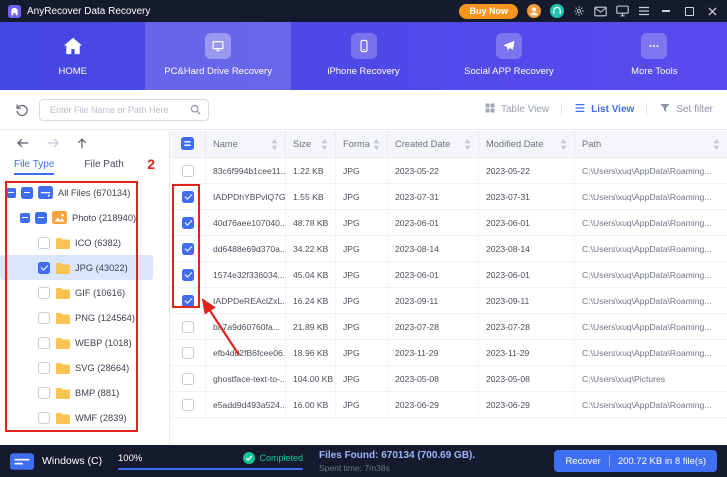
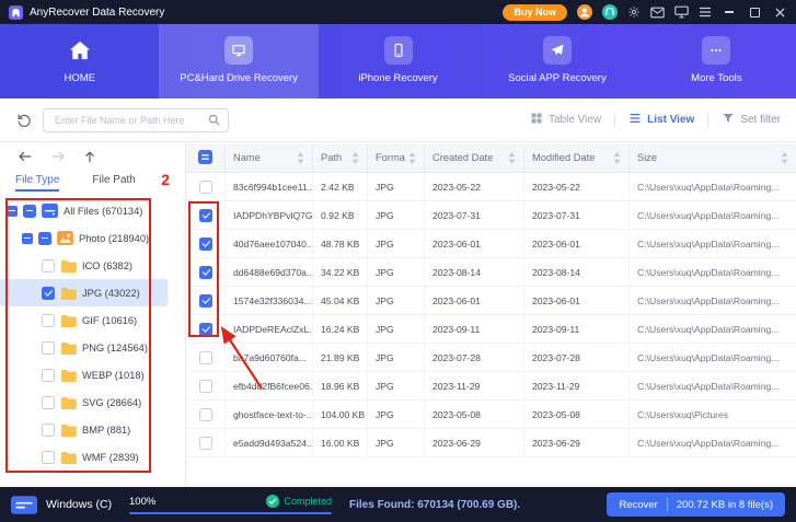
  AnyRecover Data Recovery
  Buy Now
  HOME
  PC&Hard Drive Recovery
  iPhone Recovery
  Social APP Recovery
  More Tools
  Enter File Name or Path Here
  Table View
  List View
  Set filter
  File Type
  File Path
  2
  All Files (670134)
  Photo (218940)
  ICO (6382)
  JPG (43022)
  GIF (10616)
  PNG (124564)
  WEBP (1018)
  SVG (28664)
  BMP (881)
  WMF (2839)
  Name
- Size
+ Path
  Forma
  Created Date
  Modified Date
- Path
+ Size
  83c6f994b1cee11..
- 1.22 KB
+ 2.42 KB
  JPG
  2023-05-22
  2023-05-22
  C:\Users\xuq\AppData\Roaming...
  IADPDhYBPvlQ7G
- 1.55 KB
+ 0.92 KB
  JPG
  2023-07-31
  2023-07-31
  C:\Users\xuq\AppData\Roaming...
  40d76aee107040..
  48.78 KB
  JPG
  2023-06-01
  2023-06-01
  C:\Users\xuq\AppData\Roaming...
  dd6488e69d370a..
  34.22 KB
  JPG
  2023-08-14
  2023-08-14
  C:\Users\xuq\AppData\Roaming...
  1574e32f336034...
  45.04 KB
  JPG
  2023-06-01
  2023-06-01
  C:\Users\xuq\AppData\Roaming...
  IADPDeREAclZxL.
  16.24 KB
  JPG
  2023-09-11
  2023-09-11
  C:\Users\xuq\AppData\Roaming...
  b7a9d60760fa...
  21.89 KB
  JPG
  2023-07-28
  2023-07-28
  C:\Users\xuq\AppData\Roaming...
  efb4d2fB6fcee06.
  18.96 KB
  JPG
  2023-11-29
  2023-11-29
  C:\Users\xuq\AppData\Roaming...
  ghostface-text-to-..
  104.00 KB
  JPG
  2023-05-08
  2023-05-08
  C:\Users\xuq\Pictures
  e5add9d493a524..
  16.00 KB
  JPG
  2023-06-29
  2023-06-29
  C:\Users\xuq\AppData\Roaming...
  Windows (C)
  100%
  Completed
  Files Found: 670134 (700.69 GB).
- Spent time: 7m38s
  Recover
  200.72 KB in 8 file(s)
